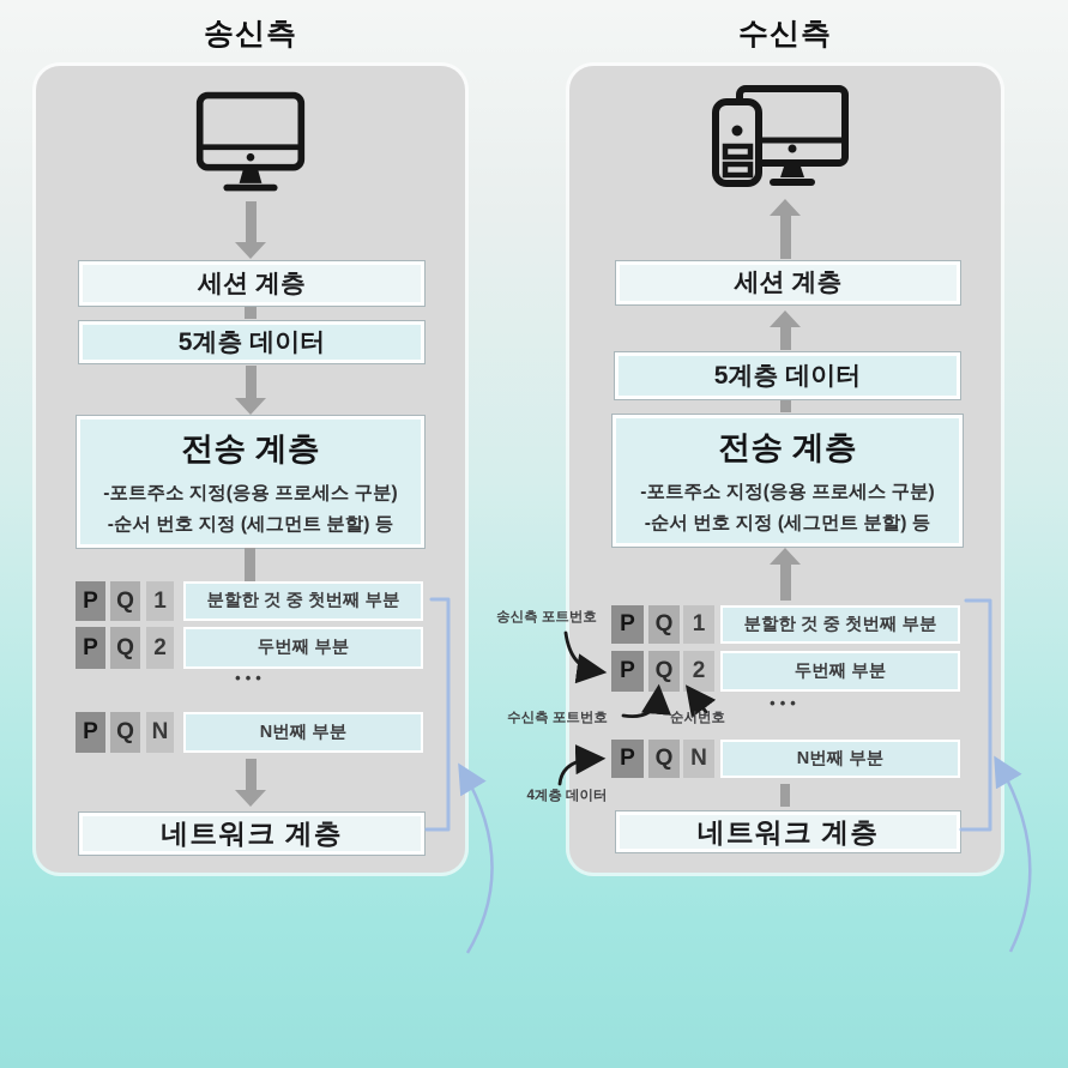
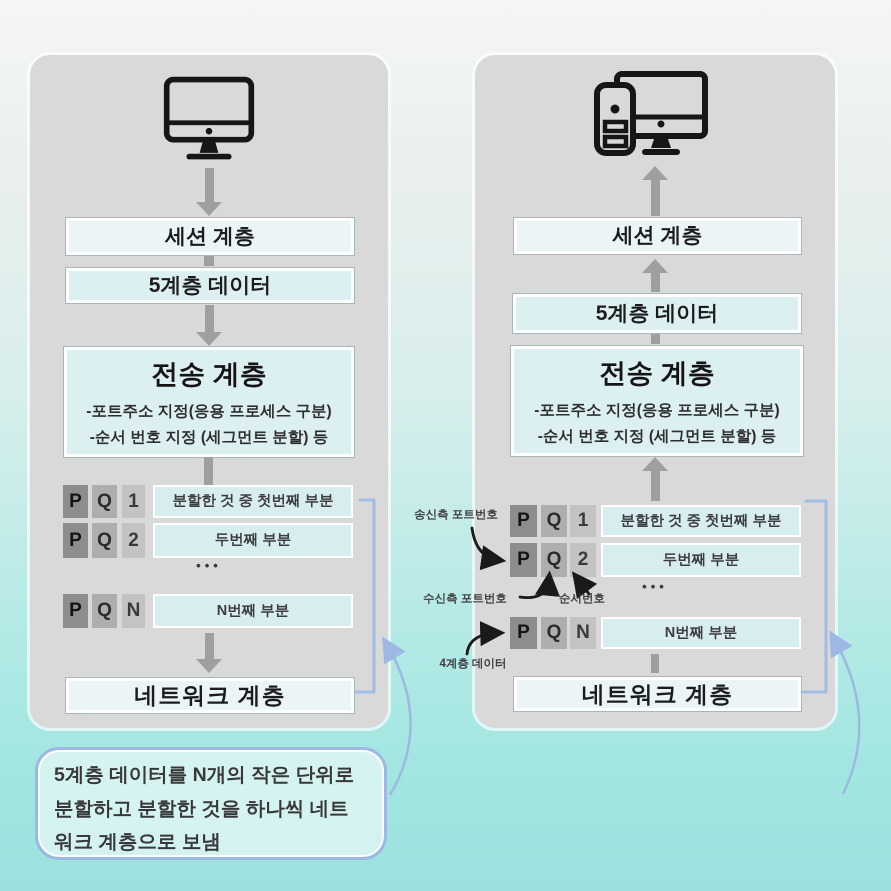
- 송신측
- 수신측
  세션 계층
  5계층 데이터
  전송 계층
  -포트주소 지정(응용 프로세스 구분)
  -순서 번호 지정 (세그먼트 분할) 등
  P
  Q
  1
  분할한 것 중 첫번째 부분
  P
  Q
  2
  두번째 부분
  •••
  P
  Q
  N
  N번째 부분
  네트워크 계층
  세션 계층
  5계층 데이터
  전송 계층
  -포트주소 지정(응용 프로세스 구분)
  -순서 번호 지정 (세그먼트 분할) 등
  P
  Q
  1
  분할한 것 중 첫번째 부분
  P
  Q
  2
  두번째 부분
  •••
  P
  Q
  N
  N번째 부분
  네트워크 계층
  송신측 포트번호
  수신측 포트번호
  순서번호
  4계층 데이터
+ 5계층 데이터를 N개의 작은 단위로 분할하고 분할한 것을 하나씩 네트워크 계층으로 보냄
